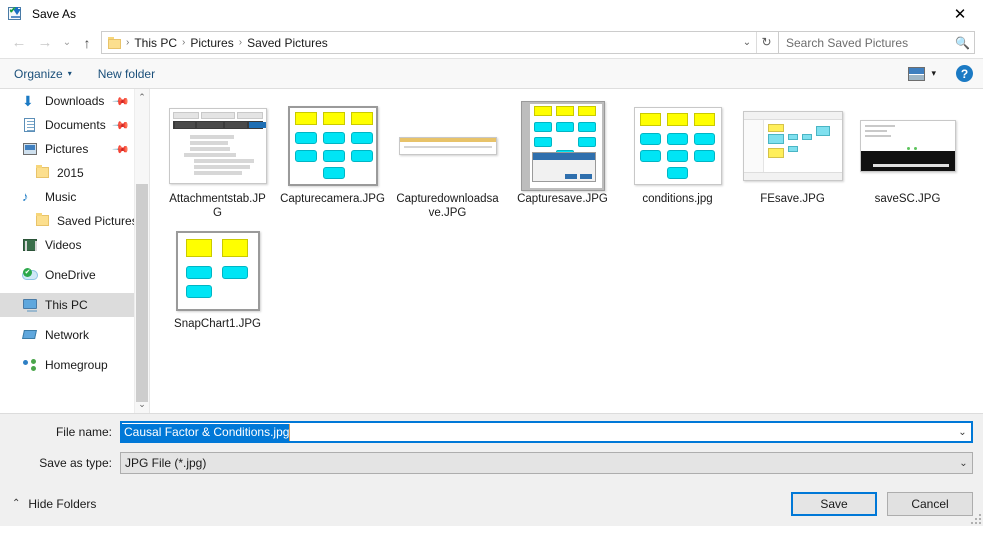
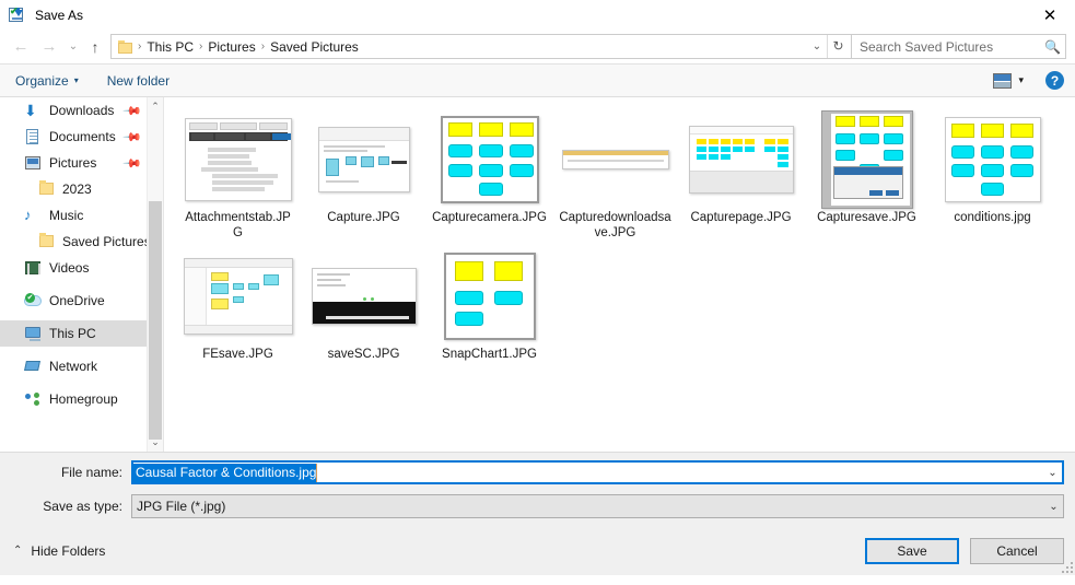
  ✔
  Save As
  ✕
  ←
  →
  ⌄
  ↑
  ›
  This PC
  ›
  Pictures
  ›
  Saved Pictures
  ⌄
  ↻
  Search Saved Pictures
  🔍
  Organize
  ▾
  New folder
  ▾
  ?
  ⬇
  Downloads
  Documents
  Pictures
- 2015
+ 2023
  ♪
  Music
  Saved Picture
  Videos
  OneDrive
  This PC
  Network
  Homegroup
  ⌃
  ⌄
  Attachmentstab.JPG
+ Capture.JPG
  Capturecamera.JPG
  Capturedownloadsave.JPG
+ Capturepage.JPG
  Capturesave.JPG
  conditions.jpg
  FEsave.JPG
  saveSC.JPG
  SnapChart1.JPG
  File name:
  Causal Factor & Conditions.jpg
  ⌄
  Save as type:
  JPG File (*.jpg)
  ⌄
  ⌃
  Hide Folders
  Save
  Cancel
